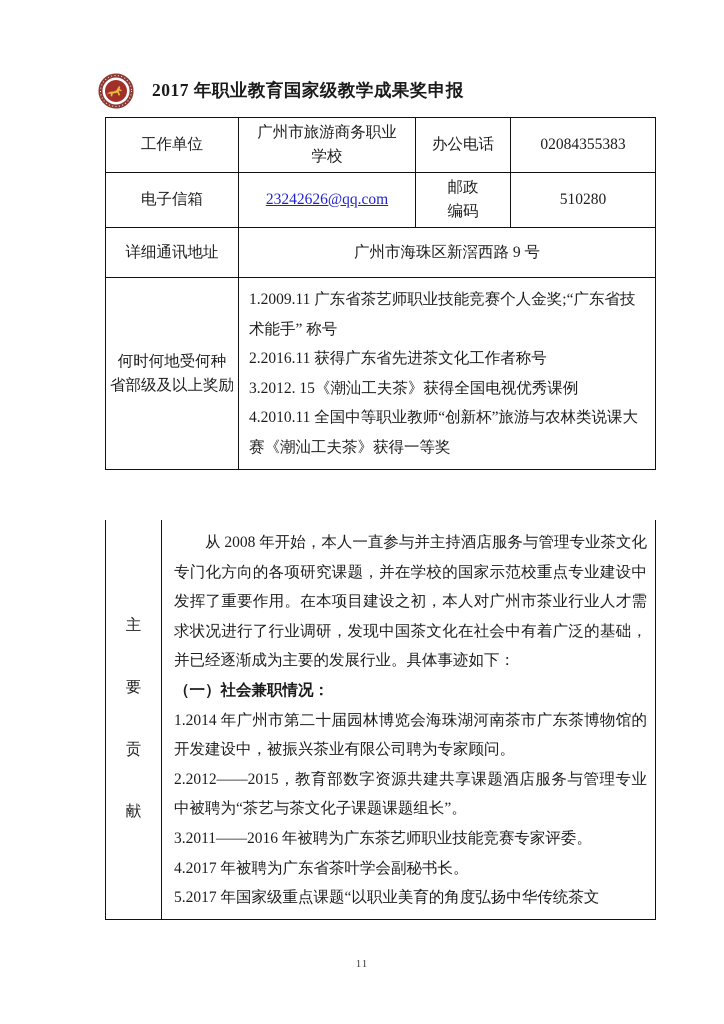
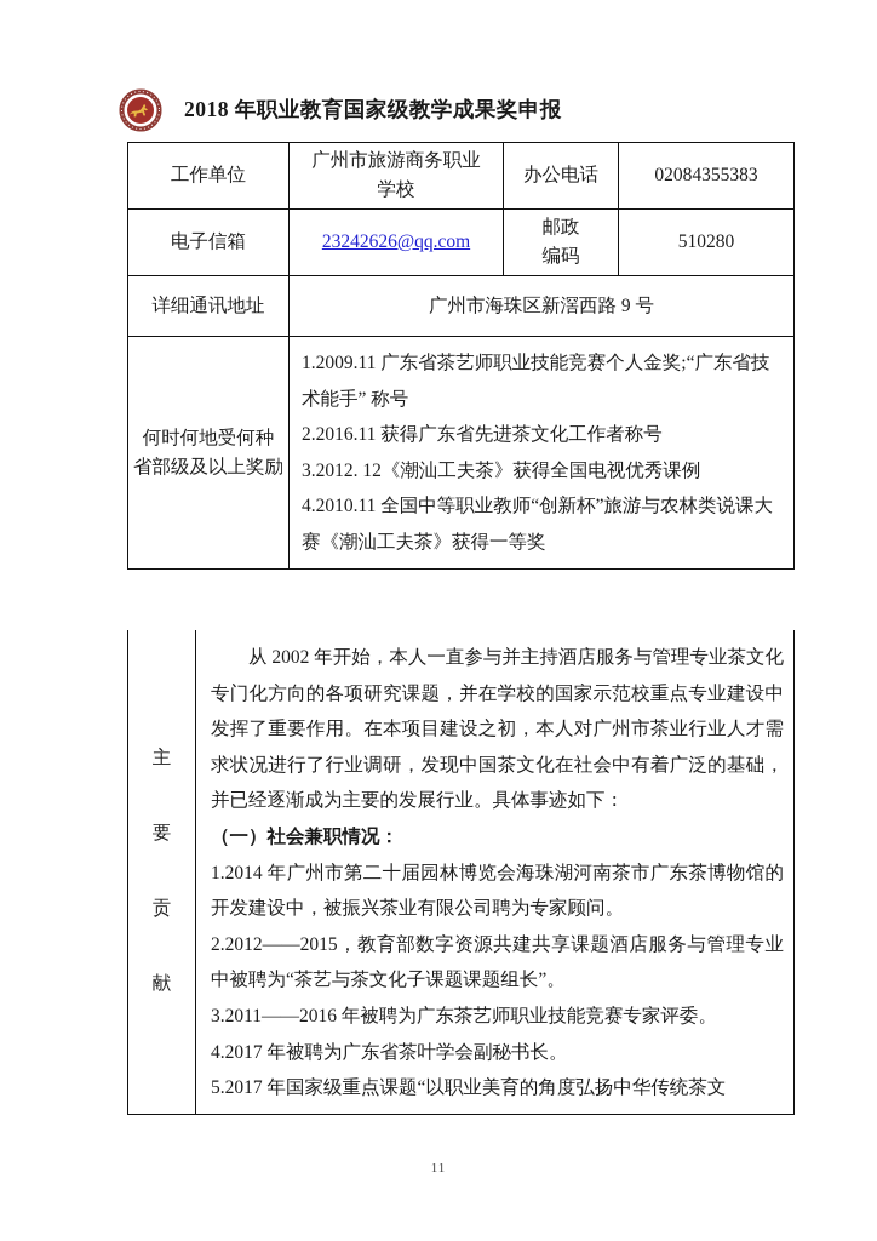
- 2017 年职业教育国家级教学成果奖申报
+ 2018 年职业教育国家级教学成果奖申报
  工作单位	广州市旅游商务职业 学校	办公电话	02084355383
  电子信箱	23242626@qq.com	邮政 编码	510280
  详细通讯地址	广州市海珠区新滘西路 9 号
- 何时何地受何种 省部级及以上奖励	1.2009.11 广东省茶艺师职业技能竞赛个人金奖;“广东省技术能手” 称号 2.2016.11 获得广东省先进茶文化工作者称号 3.2012. 15《潮汕工夫茶》获得全国电视优秀课例 4.2010.11 全国中等职业教师“创新杯”旅游与农林类说课大赛《潮汕工夫茶》获得一等奖
+ 何时何地受何种 省部级及以上奖励	1.2009.11 广东省茶艺师职业技能竞赛个人金奖;“广东省技术能手” 称号 2.2016.11 获得广东省先进茶文化工作者称号 3.2012. 12《潮汕工夫茶》获得全国电视优秀课例 4.2010.11 全国中等职业教师“创新杯”旅游与农林类说课大赛《潮汕工夫茶》获得一等奖
- 主 要 贡 献	从 2008 年开始，本人一直参与并主持酒店服务与管理专业茶文化专门化方向的各项研究课题，并在学校的国家示范校重点专业建设中发挥了重要作用。在本项目建设之初，本人对广州市茶业行业人才需求状况进行了行业调研，发现中国茶文化在社会中有着广泛的基础，并已经逐渐成为主要的发展行业。具体事迹如下： （一）社会兼职情况： 1.2014 年广州市第二十届园林博览会海珠湖河南茶市广东茶博物馆的开发建设中，被振兴茶业有限公司聘为专家顾问。 2.2012——2015，教育部数字资源共建共享课题酒店服务与管理专业中被聘为“茶艺与茶文化子课题课题组长”。 3.2011——2016 年被聘为广东茶艺师职业技能竞赛专家评委。 4.2017 年被聘为广东省茶叶学会副秘书长。 5.2017 年国家级重点课题“以职业美育的角度弘扬中华传统茶文
+ 主 要 贡 献	从 2002 年开始，本人一直参与并主持酒店服务与管理专业茶文化专门化方向的各项研究课题，并在学校的国家示范校重点专业建设中发挥了重要作用。在本项目建设之初，本人对广州市茶业行业人才需求状况进行了行业调研，发现中国茶文化在社会中有着广泛的基础，并已经逐渐成为主要的发展行业。具体事迹如下： （一）社会兼职情况： 1.2014 年广州市第二十届园林博览会海珠湖河南茶市广东茶博物馆的开发建设中，被振兴茶业有限公司聘为专家顾问。 2.2012——2015，教育部数字资源共建共享课题酒店服务与管理专业中被聘为“茶艺与茶文化子课题课题组长”。 3.2011——2016 年被聘为广东茶艺师职业技能竞赛专家评委。 4.2017 年被聘为广东省茶叶学会副秘书长。 5.2017 年国家级重点课题“以职业美育的角度弘扬中华传统茶文
  11
